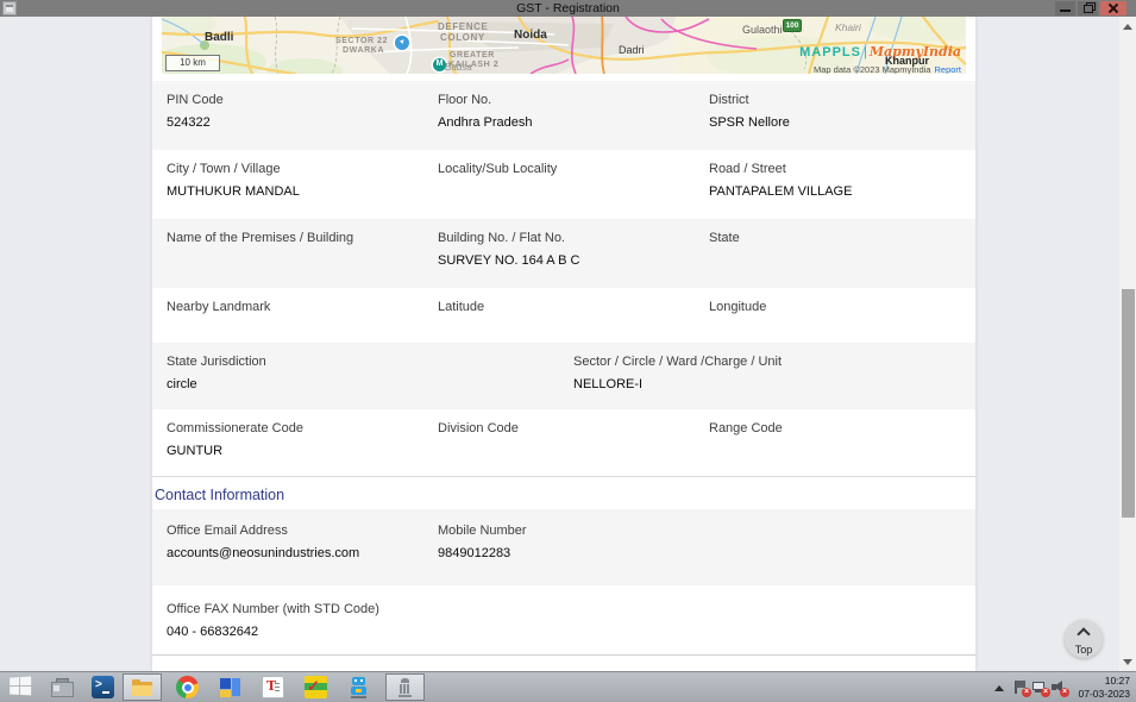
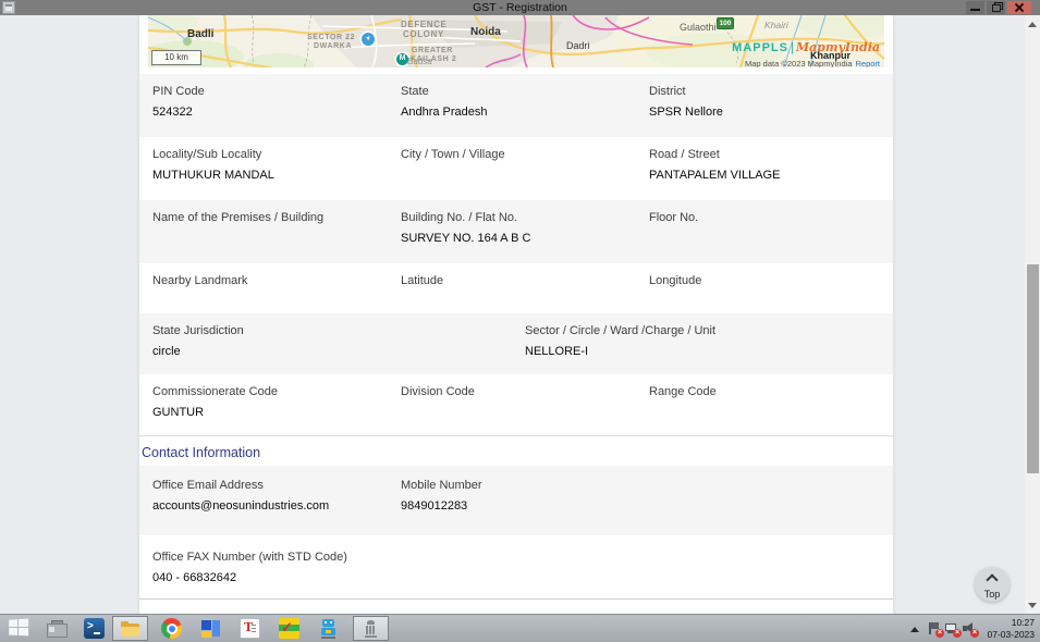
  GST - Registration
  Badli
  Badsa
  DEFENCE
  COLONY
  Noida
  Dadri
  Gulaothi
  Khairi
  Khanpur
  10 km
  MAPPLS | MapmyIndia
  Map data ©2023 MapmyIndia Report
  PIN Code
  524322
- Floor No.
+ State
  Andhra Pradesh
  District
  SPSR Nellore
- City / Town / Village
+ Locality/Sub Locality
  MUTHUKUR MANDAL
- Locality/Sub Locality
+ City / Town / Village
  Road / Street
  PANTAPALEM VILLAGE
  Name of the Premises / Building
  Building No. / Flat No.
  SURVEY NO. 164 A B C
- State
+ Floor No.
  Nearby Landmark
  Latitude
  Longitude
  State Jurisdiction
  circle
  Sector / Circle / Ward /Charge / Unit
  NELLORE-I
  Commissionerate Code
  GUNTUR
  Division Code
  Range Code
  Contact Information
  Office Email Address
  accounts@neosunindustries.com
  Mobile Number
  9849012283
  Office FAX Number (with STD Code)
  040 - 66832642
  Top
  10:27
  07-03-2023
